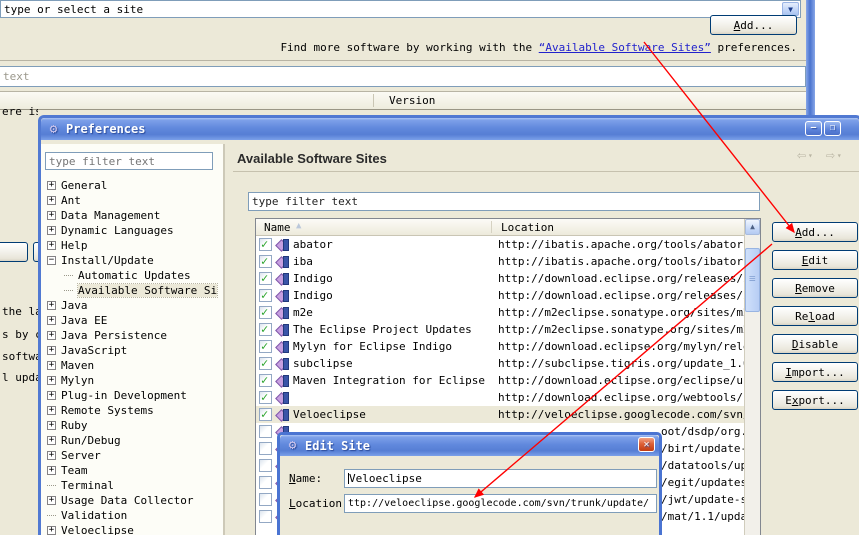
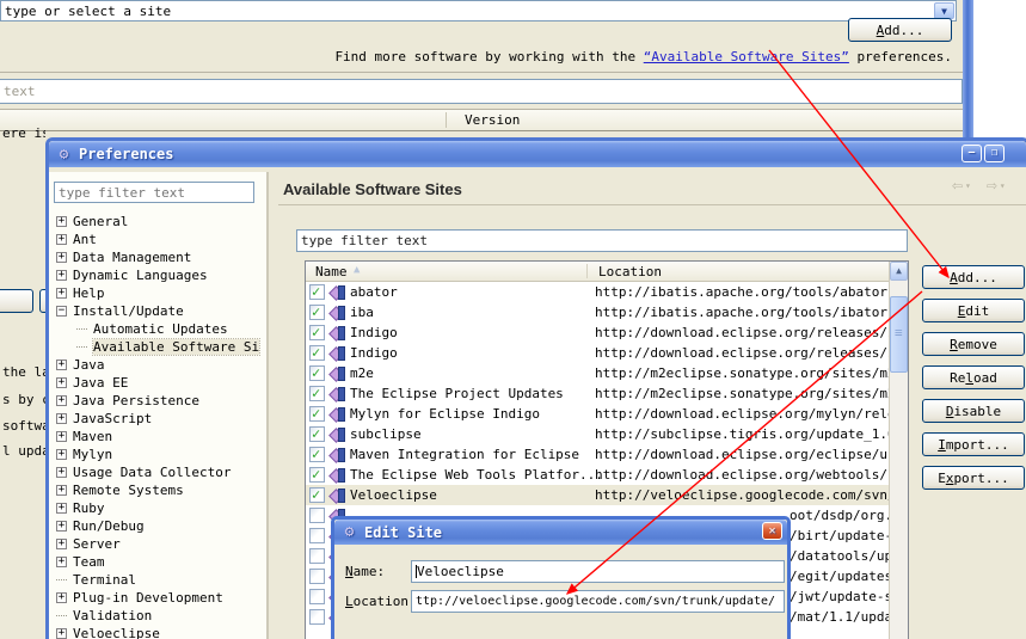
  type or select a site
  ▼
  Add...
  Find more software by working with the “Available Softwre Sites” preferences.
  text
  Version
  ere i
  the l
  s by
  softw
  l upd
  ⚙
  Preferences
  –
  ❐
  type filter text
  +
  General
  +
  Ant
  +
  Data Management
  +
  Dynamic Languages
  +
  Help
  −
  Install/Update
  Automatic Updates
  Available Software Si
  +
  Java
  +
  Java EE
  +
  Java Persistence
  +
  JavaScript
  +
  Maven
  +
  Mylyn
  +
- Plug-in Development
+ Usage Data Collector
  +
  Remote Systems
  +
  Ruby
  +
  Run/Debug
  +
  Server
  +
  Team
  Terminal
  +
- Usage Data Collector
+ Plug-in Development
  Validation
  +
  Veloeclipse
  Available Software Sites
  ⇦▾ ⇨▾
  type filter text
  Name
  ▲
  Location
  abator
  http://ibatis.apache.org/tools/abator
  iba
  http://ibatis.apache.org/tools/ibator
  Indigo
  http://download.eclipse.org/releases/
  Indigo
  http://download.eclipse.org/releases/
  m2e
  http://m2eclipse.sonatype.org/sites/m
  The Eclipse Project Updates
  http://m2eclipse.sonatype.org/sites/m
  Mylyn for Eclipse Indigo
  http://download.eclipse.org/mylyn/rel
  subclipse
  http://subclipse.tigris.org/update_1.
  Maven Integration for Eclipse
  http://download.eclipse.org/eclipse/u
+ The Eclipse Web Tools Platfor...
  http://download.eclipse.org/webtools/
  Veloeclipse
  http://veloeclipse.googlecode.com/svn
  oot/dsdp/org
  /birt/update
  /datatools/u
  /egit/update
  /jwt/update-
  /mat/1.1/upd
  ▲
  Add...
  Edit
  Remove
  Reload
  Disable
  Import...
  Export...
  ⚙
  Edit Site
  ✕
  Name:
  Veloeclipse
  Location
  ttp://veloeclipse.googlecode.com/svn/trunk/update/
